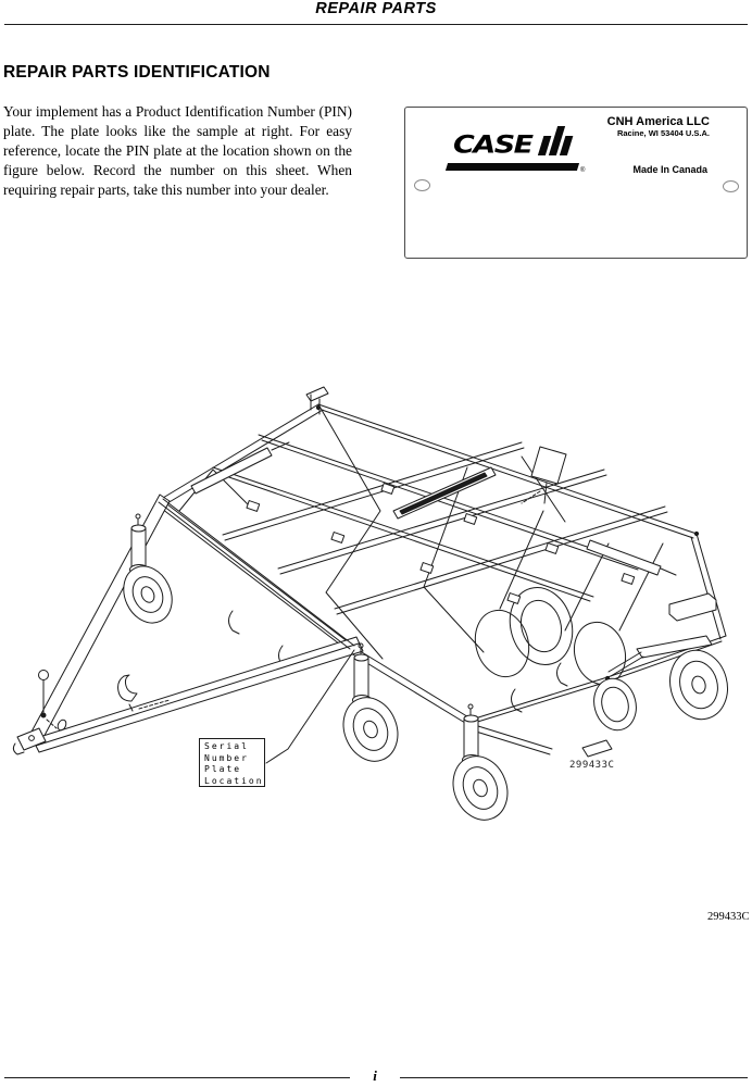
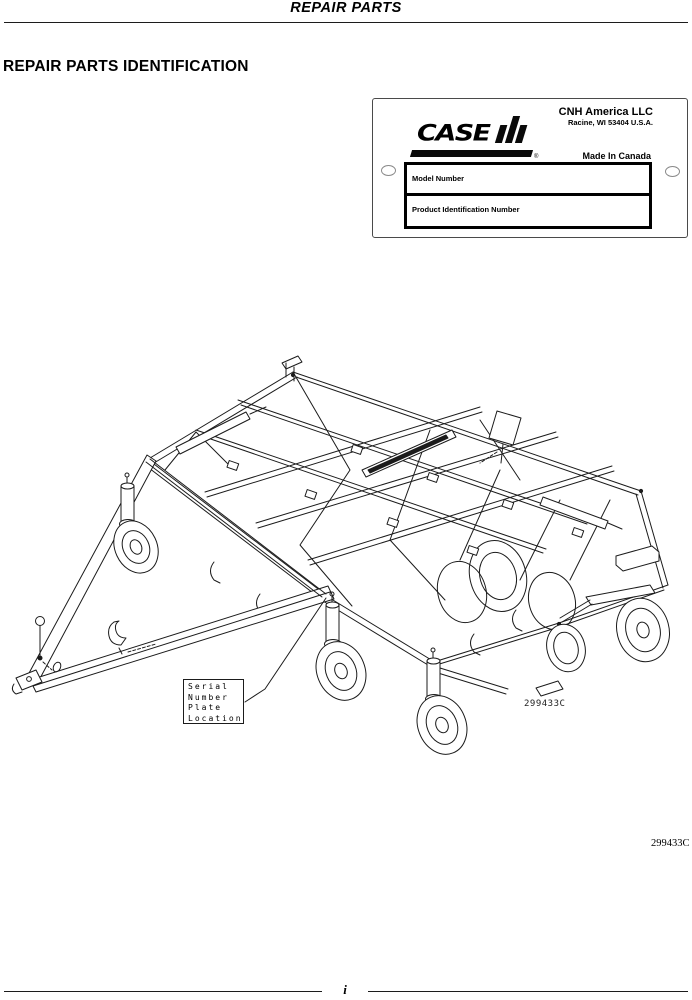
  REPAIR PARTS
  REPAIR PARTS IDENTIFICATION
- Your implement has a Product Identification Number (PIN) plate. The plate looks like the sample at right. For easy reference, locate the PIN plate at the location shown on the figure below. Record the number on this sheet. When requiring repair parts, take this number into your dealer.
  CNH America LLC
  Racine, WI 53404 U.S.A.
  CASE
  Made In Canada
+ Model Number
+ Product Identification Number
  Serial
  Number
  Plate
  Location
  299433C
  299433C
  i
